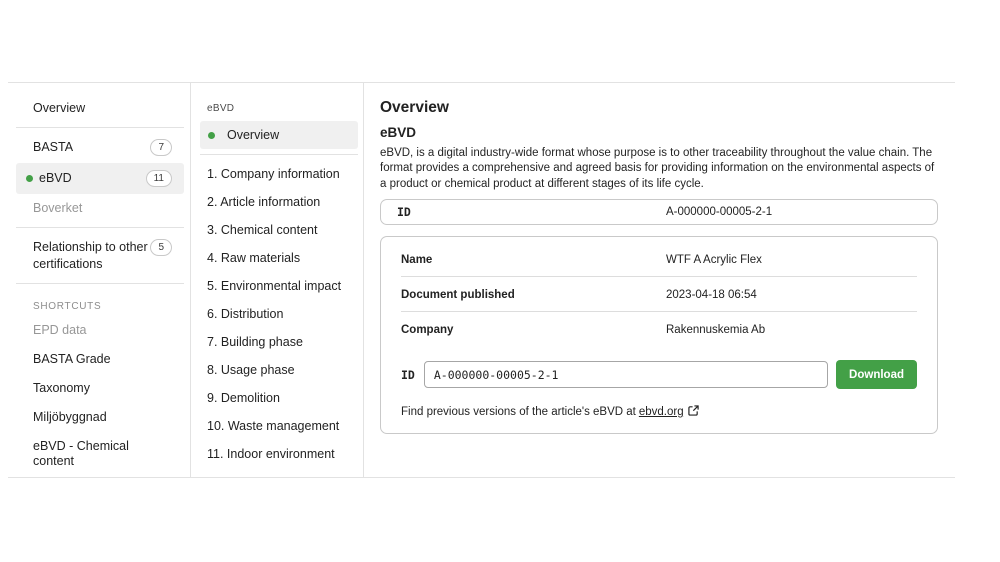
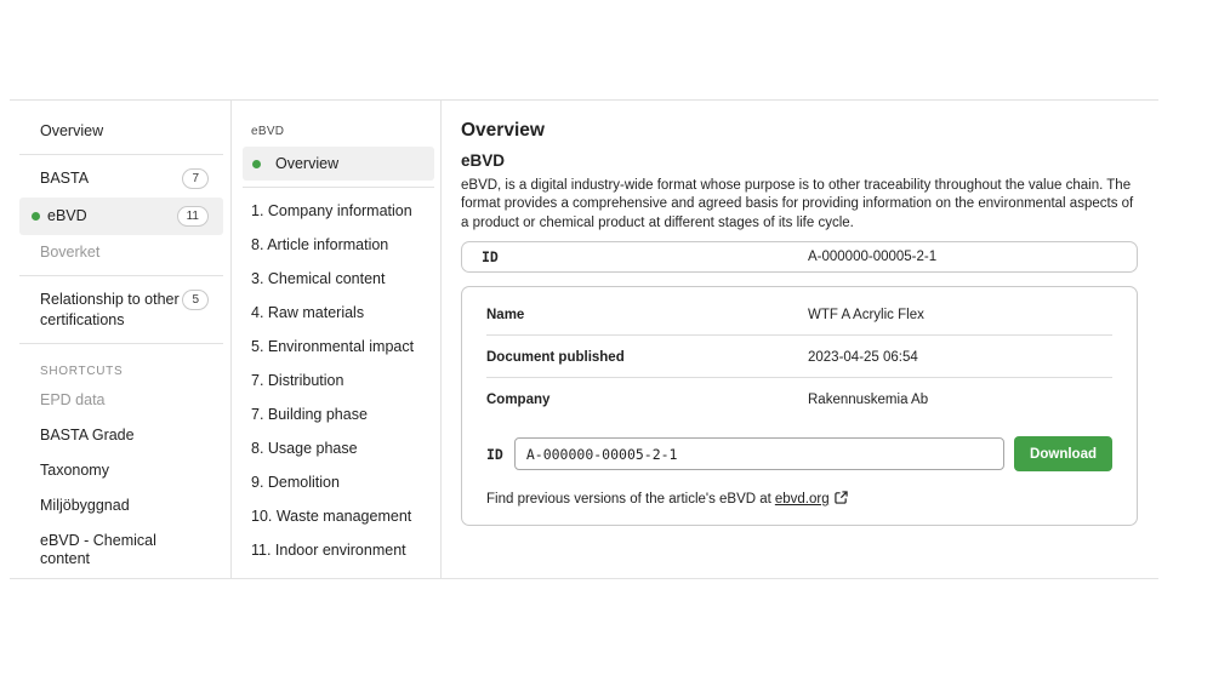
  Overview
  BASTA
  7
  eBVD
  11
  Boverket
  Relationship to other certifications
  5
  SHORTCUTS
  EPD data
  BASTA Grade
  Taxonomy
  Miljöbyggnad
  eBVD - Chemical content
  eBVD
  Overview
  1. Company information
- 2. Article information
+ 8. Article information
  3. Chemical content
  4. Raw materials
  5. Environmental impact
- 6. Distribution
+ 7. Distribution
  7. Building phase
  8. Usage phase
  9. Demolition
  10. Waste management
  11. Indoor environment
  Overview
  eBVD
  eBVD, is a digital industry-wide format whose purpose is to other traceability throughout the value chain. The format provides a comprehensive and agreed basis for providing information on the environmental aspects of a product or chemical product at different stages of its life cycle.
  ID
  A-000000-00005-2-1
  Name
  WTF A Acrylic Flex
  Document published
- 2023-04-18 06:54
+ 2023-04-25 06:54
  Company
  Rakennuskemia Ab
  ID
  A-000000-00005-2-1
  Download
  Find previous versions of the article's eBVD at ebvd.org
